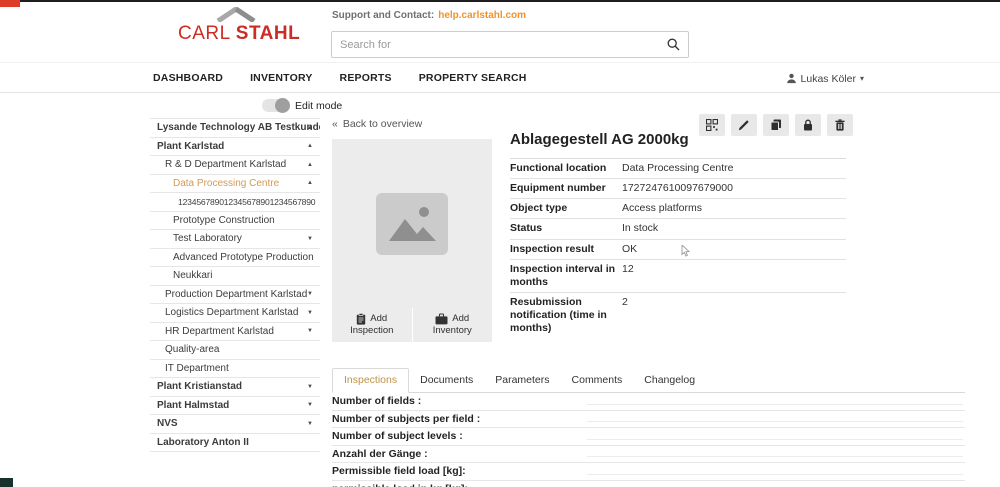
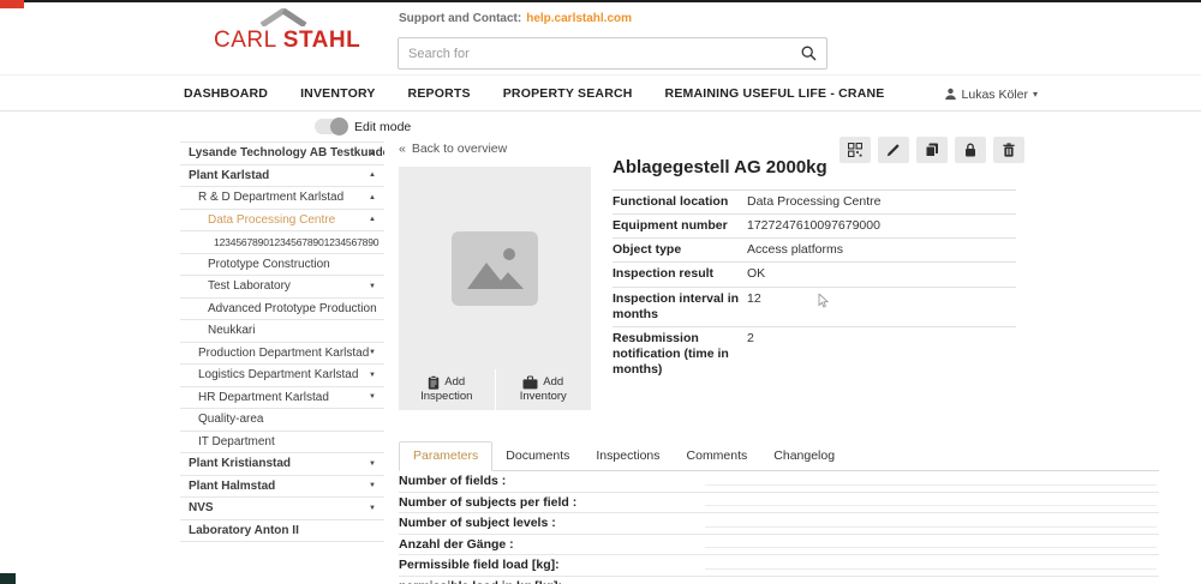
  CARL STAHL
  Support and Contact: help.carlstahl.com
  Search for
  DASHBOARD
  INVENTORY
  REPORTS
  PROPERTY SEARCH
+ REMAINING USEFUL LIFE - CRANE
  Lukas Köler
  ▾
  Edit mode
  Lysande Technology AB Testkund
  Plant Karlstad
  R & D Department Karlstad
  Data Processing Centre
  123456789012345678901234567890
  Prototype Construction
  Test Laboratory
  Advanced Prototype Production
  Neukkari
  Production Department Karlstad
  Logistics Department Karlstad
  HR Department Karlstad
  Quality-area
  IT Department
  Plant Kristianstad
  Plant Halmstad
  NVS
  Laboratory Anton II
  « Back to overview
  Add
  Inspection
  Add
  Inventory
  Ablagegestell AG 2000kg
  Functional location
  Data Processing Centre
  Equipment number
  1727247610097679000
  Object type
  Access platforms
- Status
- In stock
  Inspection result
  OK
  Inspection interval in months
  12
  Resubmission notification (time in months)
  2
- Inspections
+ Parameters
  Documents
- Parameters
+ Inspections
  Comments
  Changelog
  Number of fields :
  Number of subjects per field :
  Number of subject levels :
  Anzahl der Gänge :
  Permissible field load [kg]:
